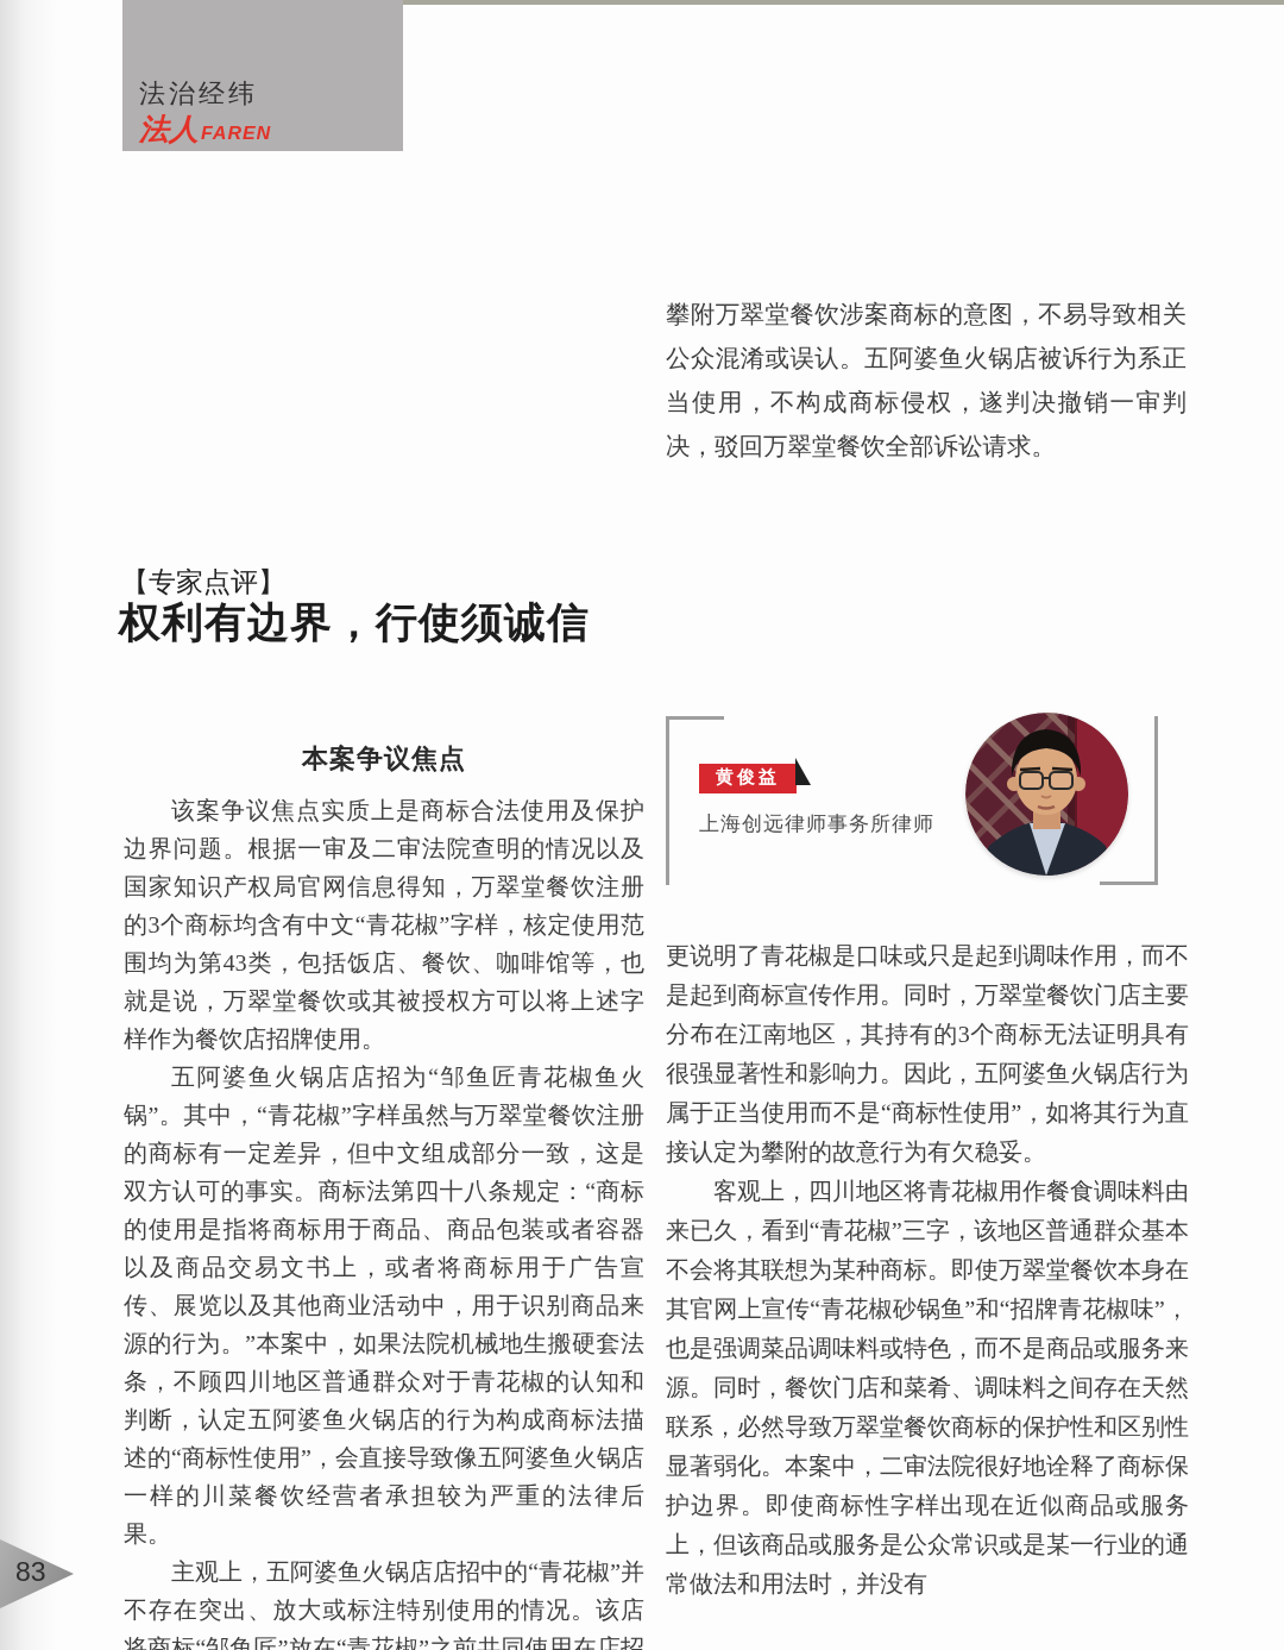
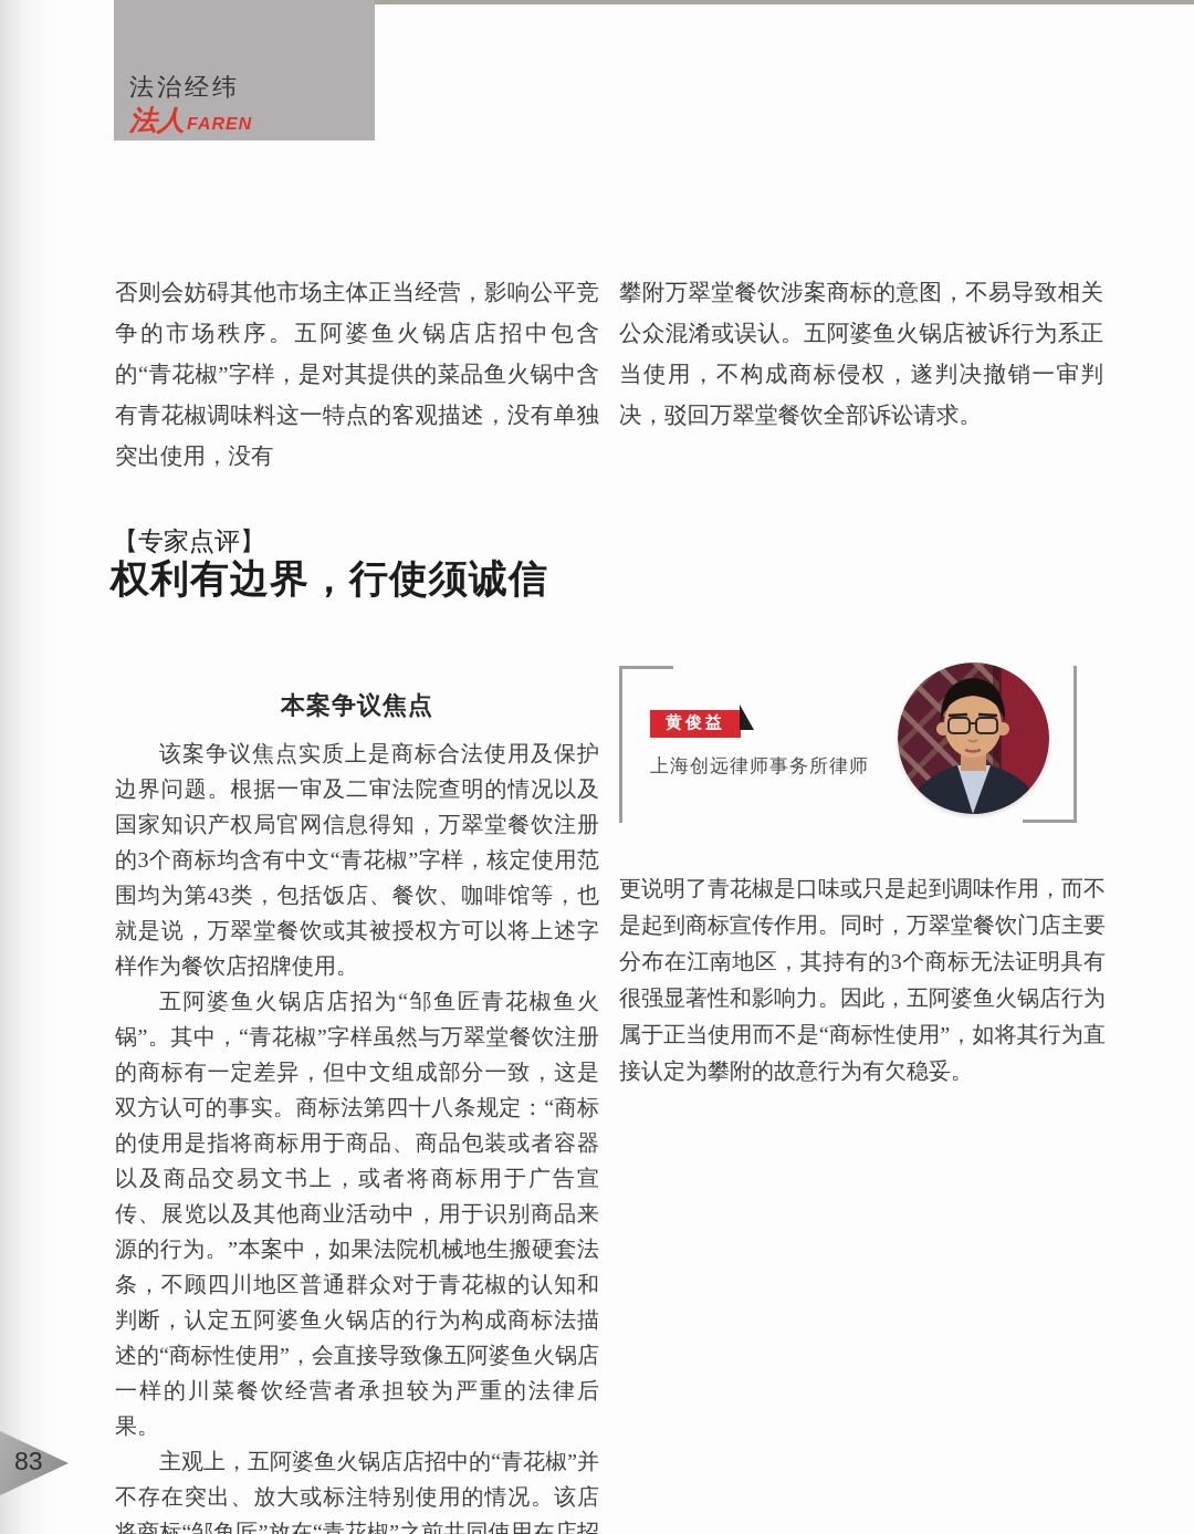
  法治经纬
  法人FAREN
+ 否则会妨碍其他市场主体正当经营，影响公平竞争的市场秩序。五阿婆鱼火锅店店招中包含的“青花椒”字样，是对其提供的菜品鱼火锅中含有青花椒调味料这一特点的客观描述，没有单独突出使用，没有
  攀附万翠堂餐饮涉案商标的意图，不易导致相关公众混淆或误认。五阿婆鱼火锅店被诉行为系正当使用，不构成商标侵权，遂判决撤销一审判决，驳回万翠堂餐饮全部诉讼请求。
  【专家点评】
  权利有边界，行使须诚信
  黄俊益
  上海创远律师事务所律师
  本案争议焦点
  该案争议焦点实质上是商标合法使用及保护边界问题。根据一审及二审法院查明的情况以及国家知识产权局官网信息得知，万翠堂餐饮注册的3个商标均含有中文“青花椒”字样，核定使用范围均为第43类，包括饭店、餐饮、咖啡馆等，也就是说，万翠堂餐饮或其被授权方可以将上述字样作为餐饮店招牌使用。
  五阿婆鱼火锅店店招为“邹鱼匠青花椒鱼火锅”。其中，“青花椒”字样虽然与万翠堂餐饮注册的商标有一定差异，但中文组成部分一致，这是双方认可的事实。商标法第四十八条规定：“商标的使用是指将商标用于商品、商品包装或者容器以及商品交易文书上，或者将商标用于广告宣传、展览以及其他商业活动中，用于识别商品来源的行为。”本案中，如果法院机械地生搬硬套法条，不顾四川地区普通群众对于青花椒的认知和判断，认定五阿婆鱼火锅店的行为构成商标法描述的“商标性使用”，会直接导致像五阿婆鱼火锅店一样的川菜餐饮经营者承担较为严重的法律后果。
  主观上，五阿婆鱼火锅店店招中的“青花椒”并不存在突出、放大或标注特别使用的情况。该店将商标“邹鱼匠”放在“青花椒”之前共同使用在店招
  更说明了青花椒是口味或只是起到调味作用，而不是起到商标宣传作用。同时，万翠堂餐饮门店主要分布在江南地区，其持有的3个商标无法证明具有很强显著性和影响力。因此，五阿婆鱼火锅店行为属于正当使用而不是“商标性使用”，如将其行为直接认定为攀附的故意行为有欠稳妥。
- 客观上，四川地区将青花椒用作餐食调味料由来已久，看到“青花椒”三字，该地区普通群众基本不会将其联想为某种商标。即使万翠堂餐饮本身在其官网上宣传“青花椒砂锅鱼”和“招牌青花椒味”，也是强调菜品调味料或特色，而不是商品或服务来源。同时，餐饮门店和菜肴、调味料之间存在天然联系，必然导致万翠堂餐饮商标的保护性和区别性显著弱化。本案中，二审法院很好地诠释了商标保护边界。即使商标性字样出现在近似商品或服务上，但该商品或服务是公众常识或是某一行业的通常做法和用法时，并没有
  83
